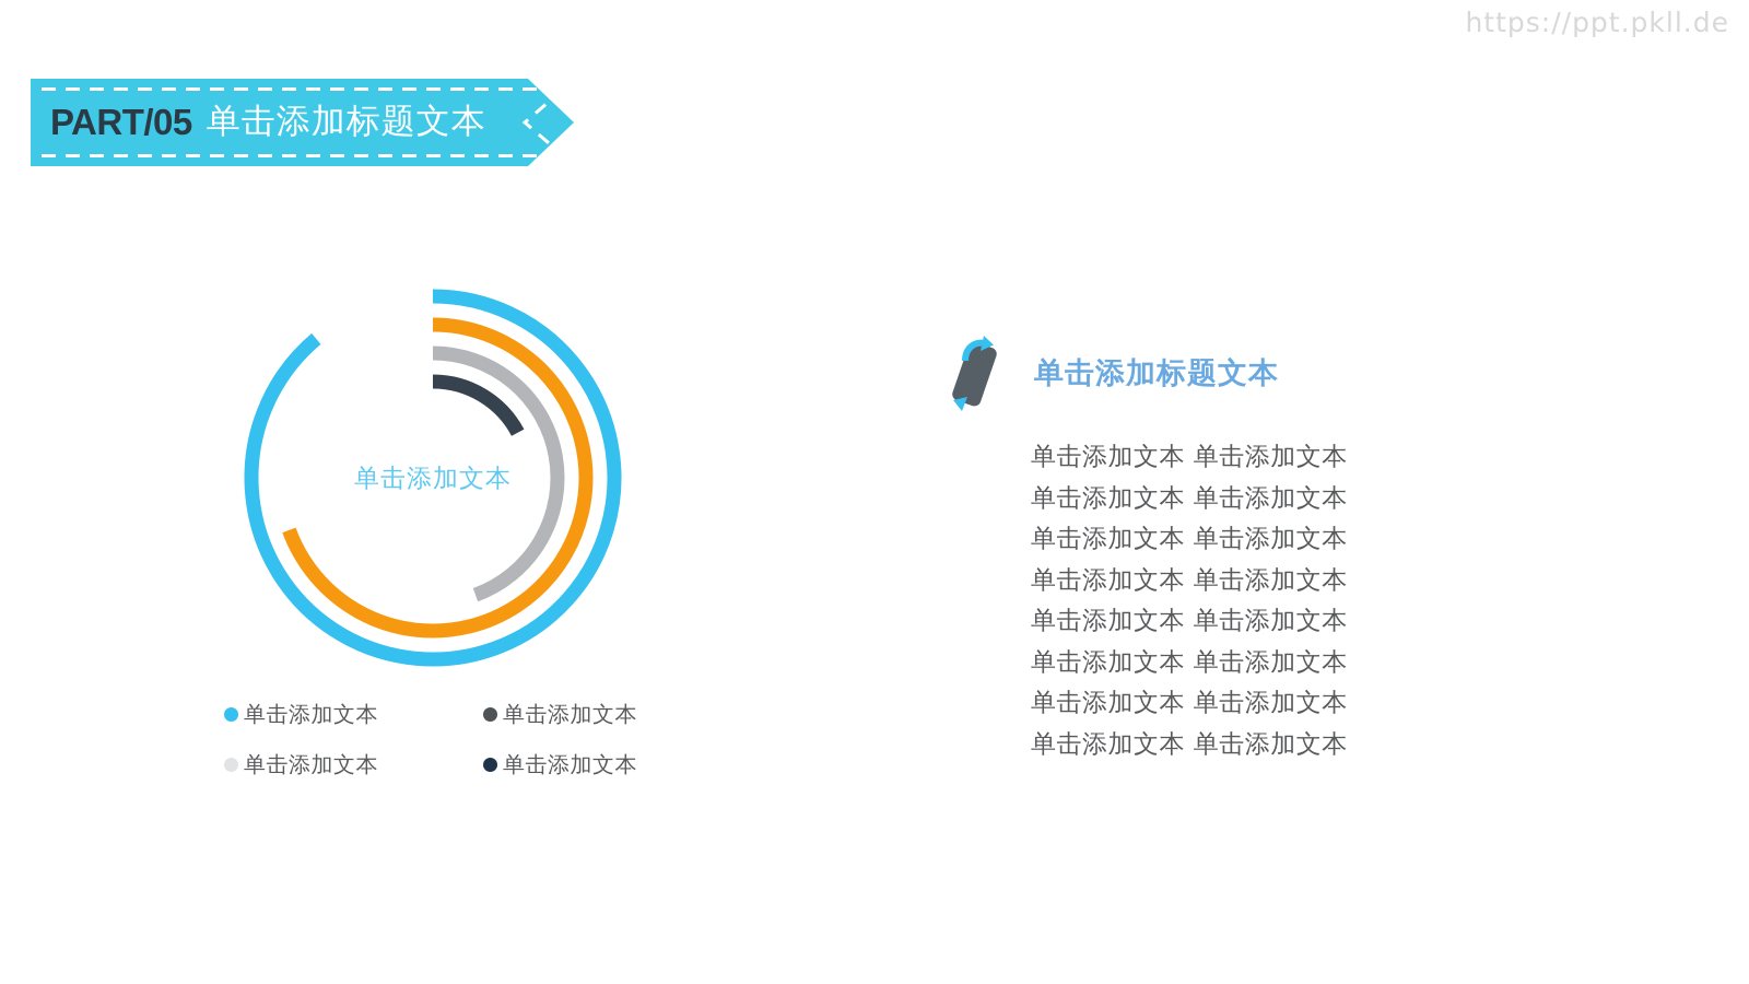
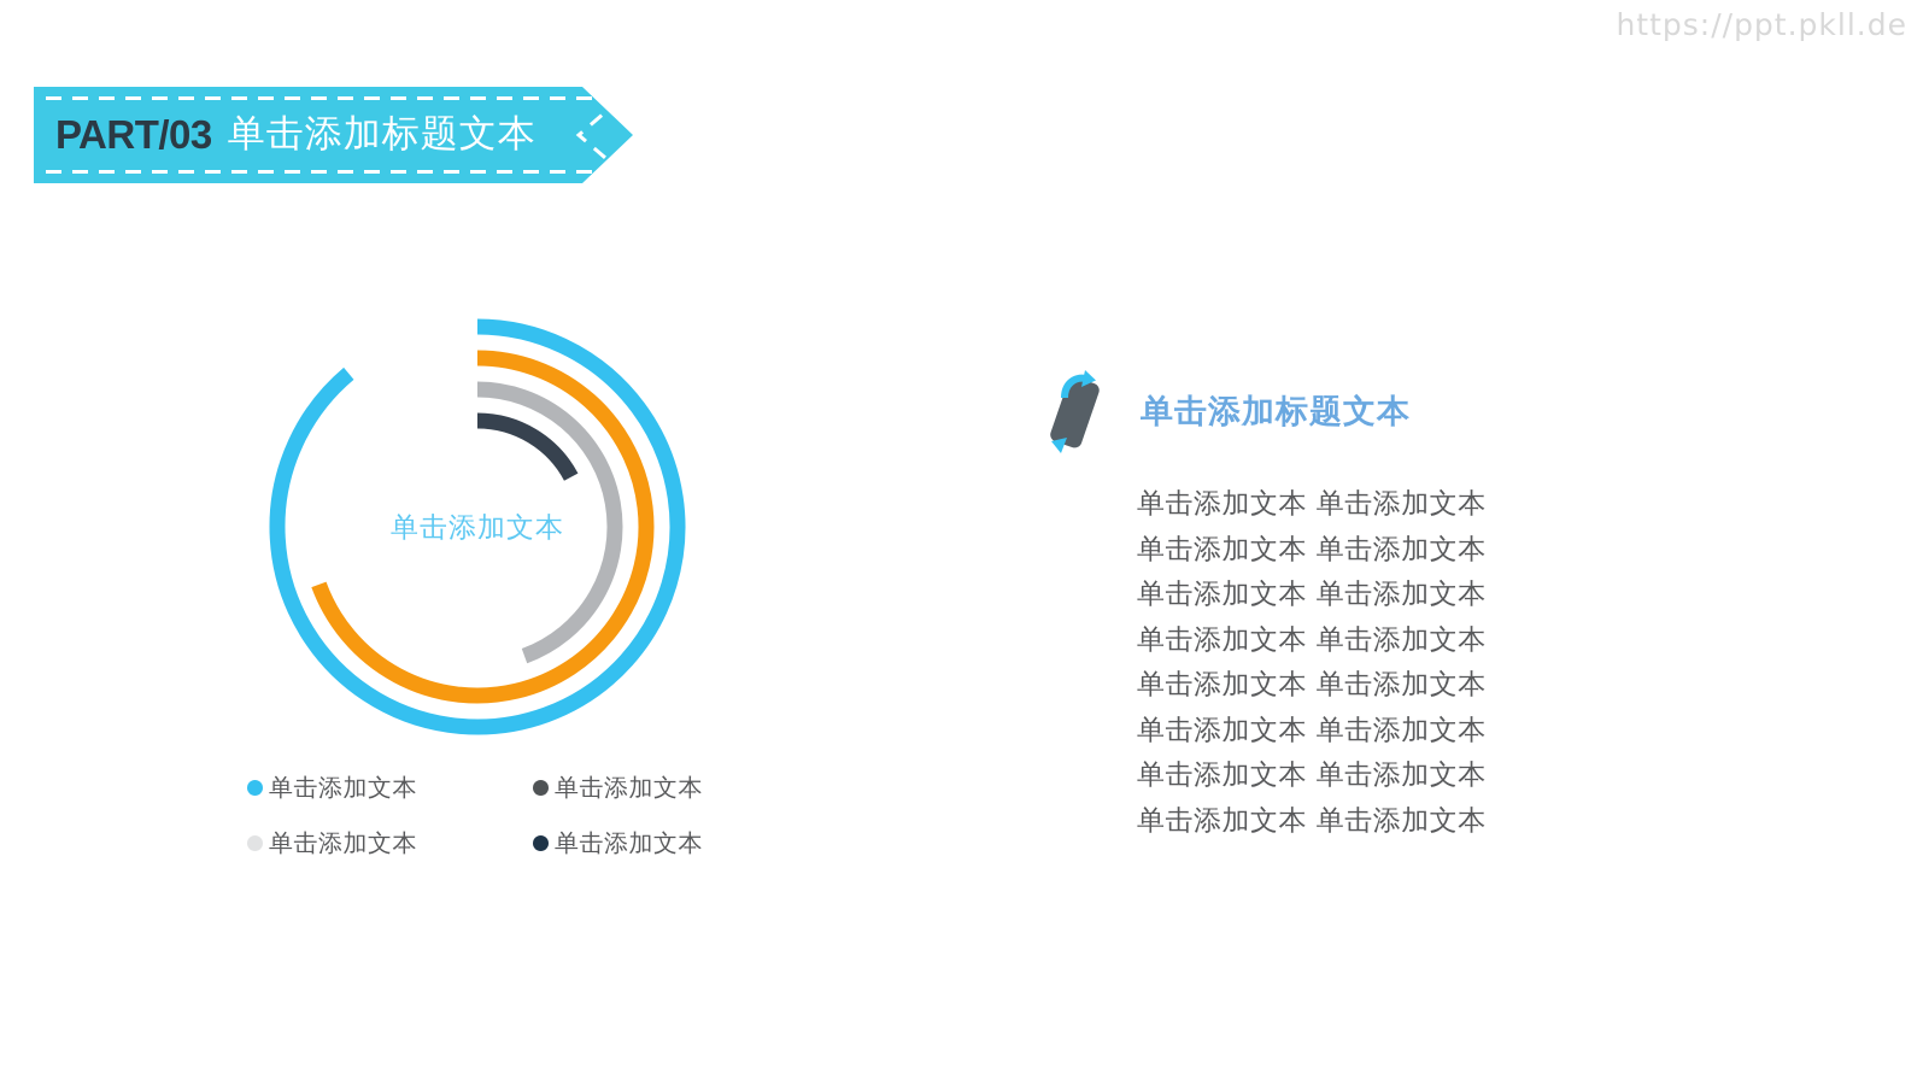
  https://ppt.pkll.de
- PART/05
+ PART/03
  单击添加标题文本
  单击添加文本
  单击添加文本
  单击添加文本
  单击添加文本
  单击添加文本
  单击添加标题文本
  单击添加文本 单击添加文本
  单击添加文本 单击添加文本
  单击添加文本 单击添加文本
  单击添加文本 单击添加文本
  单击添加文本 单击添加文本
  单击添加文本 单击添加文本
  单击添加文本 单击添加文本
  单击添加文本 单击添加文本
